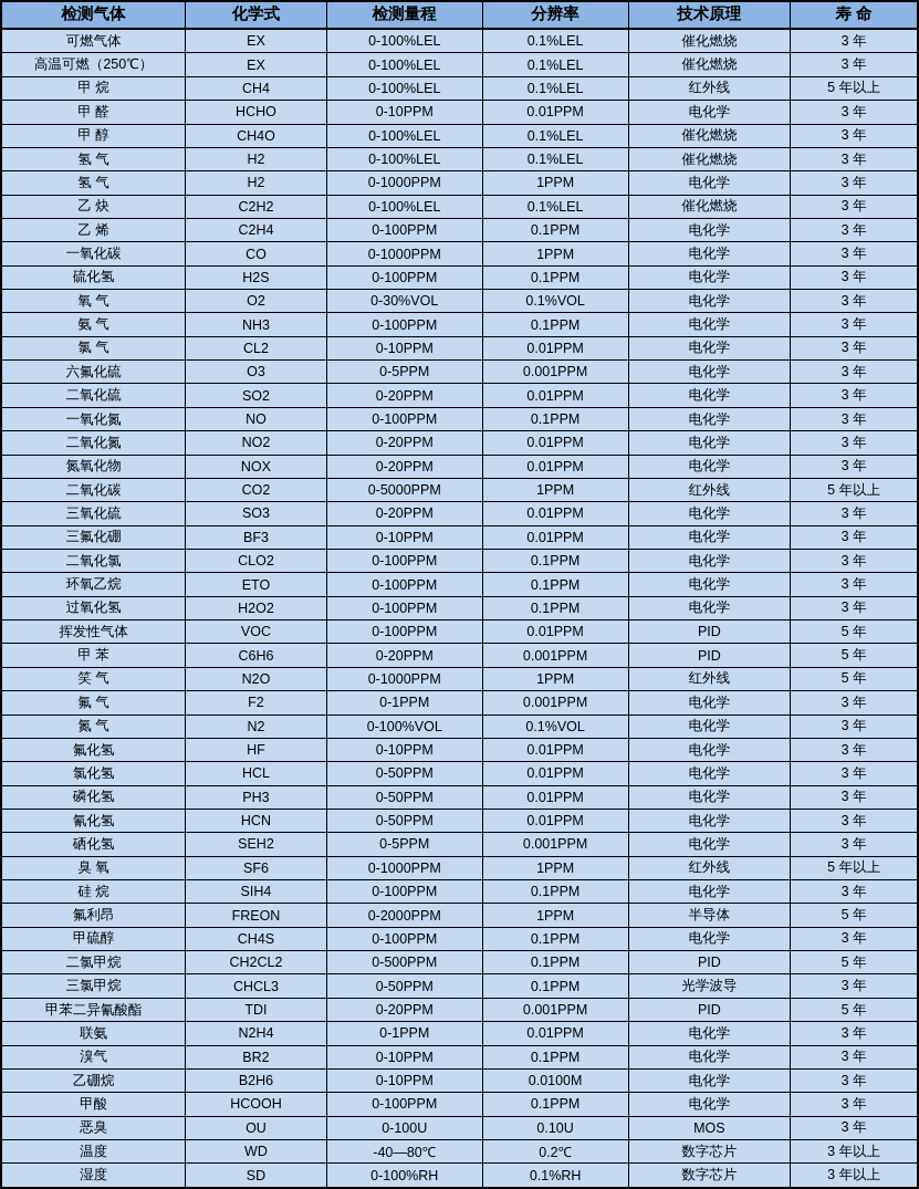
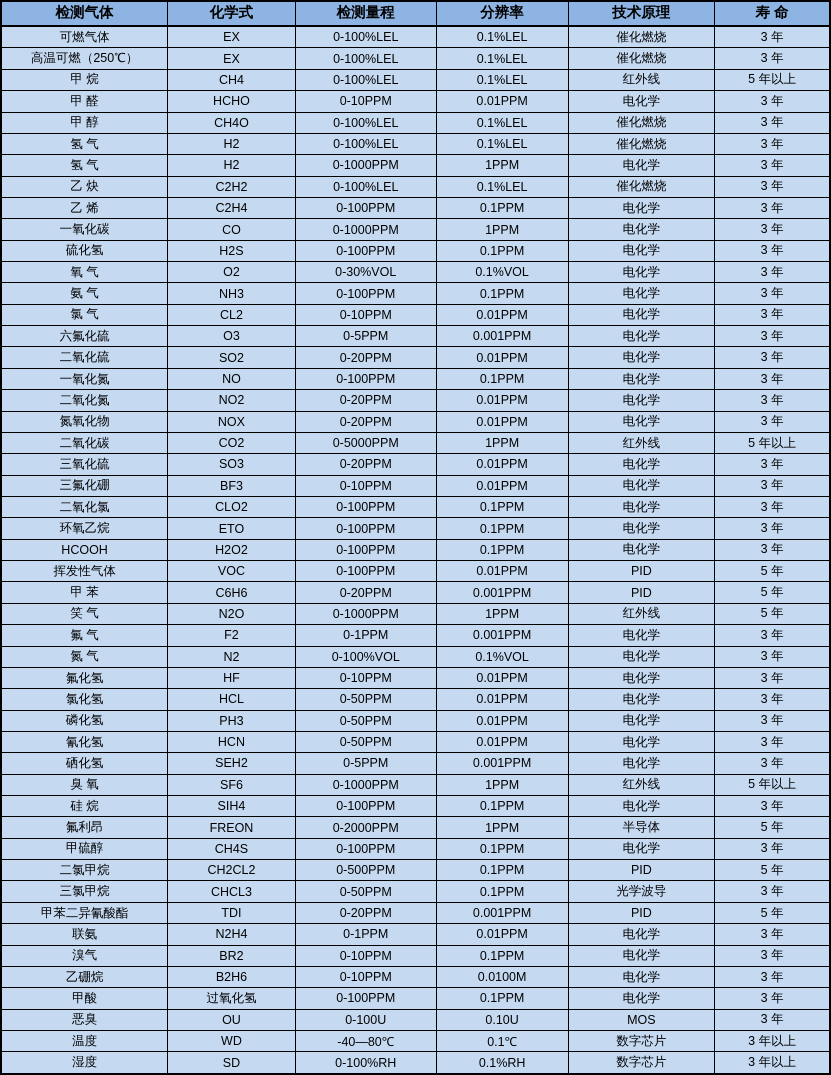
  检测气体	化学式	检测量程	分辨率	技术原理	寿 命
  可燃气体	EX	0-100%LEL	0.1%LEL	催化燃烧	3 年
  高温可燃（250℃）	EX	0-100%LEL	0.1%LEL	催化燃烧	3 年
  甲 烷	CH4	0-100%LEL	0.1%LEL	红外线	5 年以上
  甲 醛	HCHO	0-10PPM	0.01PPM	电化学	3 年
  甲 醇	CH4O	0-100%LEL	0.1%LEL	催化燃烧	3 年
  氢 气	H2	0-100%LEL	0.1%LEL	催化燃烧	3 年
  氢 气	H2	0-1000PPM	1PPM	电化学	3 年
  乙 炔	C2H2	0-100%LEL	0.1%LEL	催化燃烧	3 年
  乙 烯	C2H4	0-100PPM	0.1PPM	电化学	3 年
  一氧化碳	CO	0-1000PPM	1PPM	电化学	3 年
  硫化氢	H2S	0-100PPM	0.1PPM	电化学	3 年
  氧 气	O2	0-30%VOL	0.1%VOL	电化学	3 年
  氨 气	NH3	0-100PPM	0.1PPM	电化学	3 年
  氯 气	CL2	0-10PPM	0.01PPM	电化学	3 年
  六氟化硫	O3	0-5PPM	0.001PPM	电化学	3 年
  二氧化硫	SO2	0-20PPM	0.01PPM	电化学	3 年
  一氧化氮	NO	0-100PPM	0.1PPM	电化学	3 年
  二氧化氮	NO2	0-20PPM	0.01PPM	电化学	3 年
  氮氧化物	NOX	0-20PPM	0.01PPM	电化学	3 年
  二氧化碳	CO2	0-5000PPM	1PPM	红外线	5 年以上
  三氧化硫	SO3	0-20PPM	0.01PPM	电化学	3 年
  三氟化硼	BF3	0-10PPM	0.01PPM	电化学	3 年
  二氧化氯	CLO2	0-100PPM	0.1PPM	电化学	3 年
  环氧乙烷	ETO	0-100PPM	0.1PPM	电化学	3 年
- 过氧化氢	H2O2	0-100PPM	0.1PPM	电化学	3 年
+ HCOOH	H2O2	0-100PPM	0.1PPM	电化学	3 年
  挥发性气体	VOC	0-100PPM	0.01PPM	PID	5 年
  甲 苯	C6H6	0-20PPM	0.001PPM	PID	5 年
  笑 气	N2O	0-1000PPM	1PPM	红外线	5 年
  氟 气	F2	0-1PPM	0.001PPM	电化学	3 年
  氮 气	N2	0-100%VOL	0.1%VOL	电化学	3 年
  氟化氢	HF	0-10PPM	0.01PPM	电化学	3 年
  氯化氢	HCL	0-50PPM	0.01PPM	电化学	3 年
  磷化氢	PH3	0-50PPM	0.01PPM	电化学	3 年
  氰化氢	HCN	0-50PPM	0.01PPM	电化学	3 年
  硒化氢	SEH2	0-5PPM	0.001PPM	电化学	3 年
  臭 氧	SF6	0-1000PPM	1PPM	红外线	5 年以上
  硅 烷	SIH4	0-100PPM	0.1PPM	电化学	3 年
  氟利昂	FREON	0-2000PPM	1PPM	半导体	5 年
  甲硫醇	CH4S	0-100PPM	0.1PPM	电化学	3 年
  二氯甲烷	CH2CL2	0-500PPM	0.1PPM	PID	5 年
  三氯甲烷	CHCL3	0-50PPM	0.1PPM	光学波导	3 年
  甲苯二异氰酸酯	TDI	0-20PPM	0.001PPM	PID	5 年
  联氨	N2H4	0-1PPM	0.01PPM	电化学	3 年
  溴气	BR2	0-10PPM	0.1PPM	电化学	3 年
  乙硼烷	B2H6	0-10PPM	0.0100M	电化学	3 年
- 甲酸	HCOOH	0-100PPM	0.1PPM	电化学	3 年
+ 甲酸	过氧化氢	0-100PPM	0.1PPM	电化学	3 年
  恶臭	OU	0-100U	0.10U	MOS	3 年
- 温度	WD	-40—80℃	0.2℃	数字芯片	3 年以上
+ 温度	WD	-40—80℃	0.1℃	数字芯片	3 年以上
  湿度	SD	0-100%RH	0.1%RH	数字芯片	3 年以上
